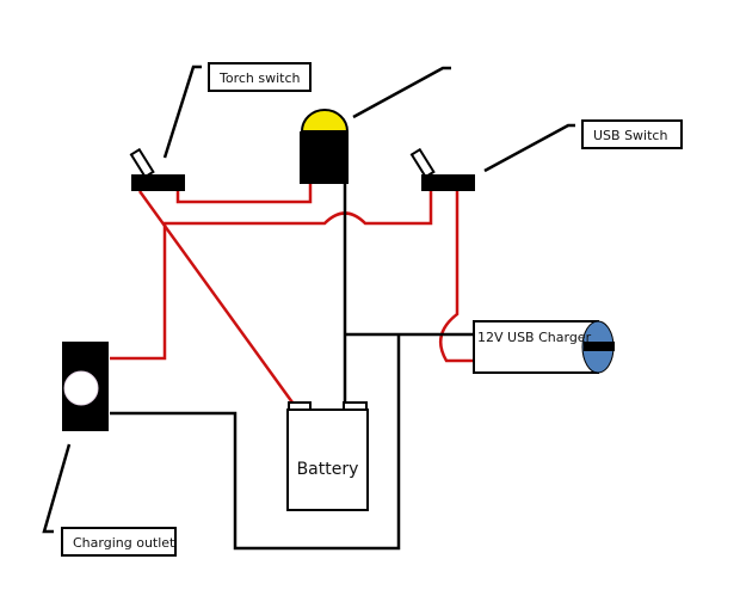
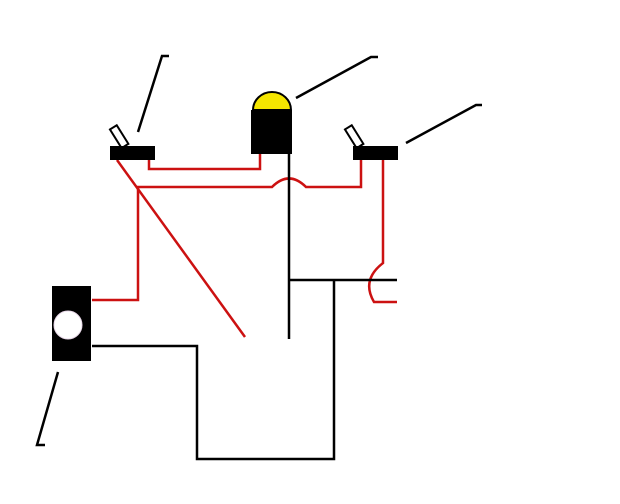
- Battery
- 12V USB Charger
- Torch switch
- USB Switch
- Charging outlet
